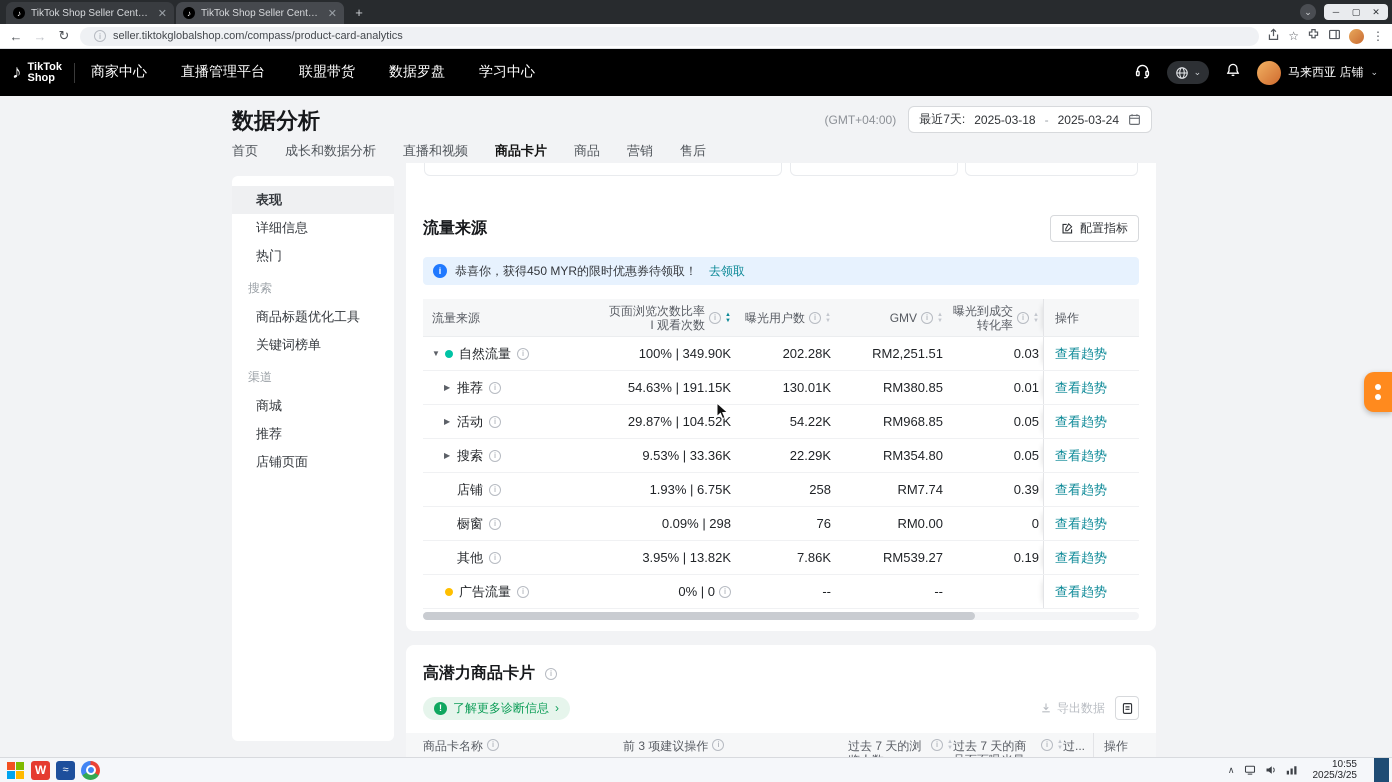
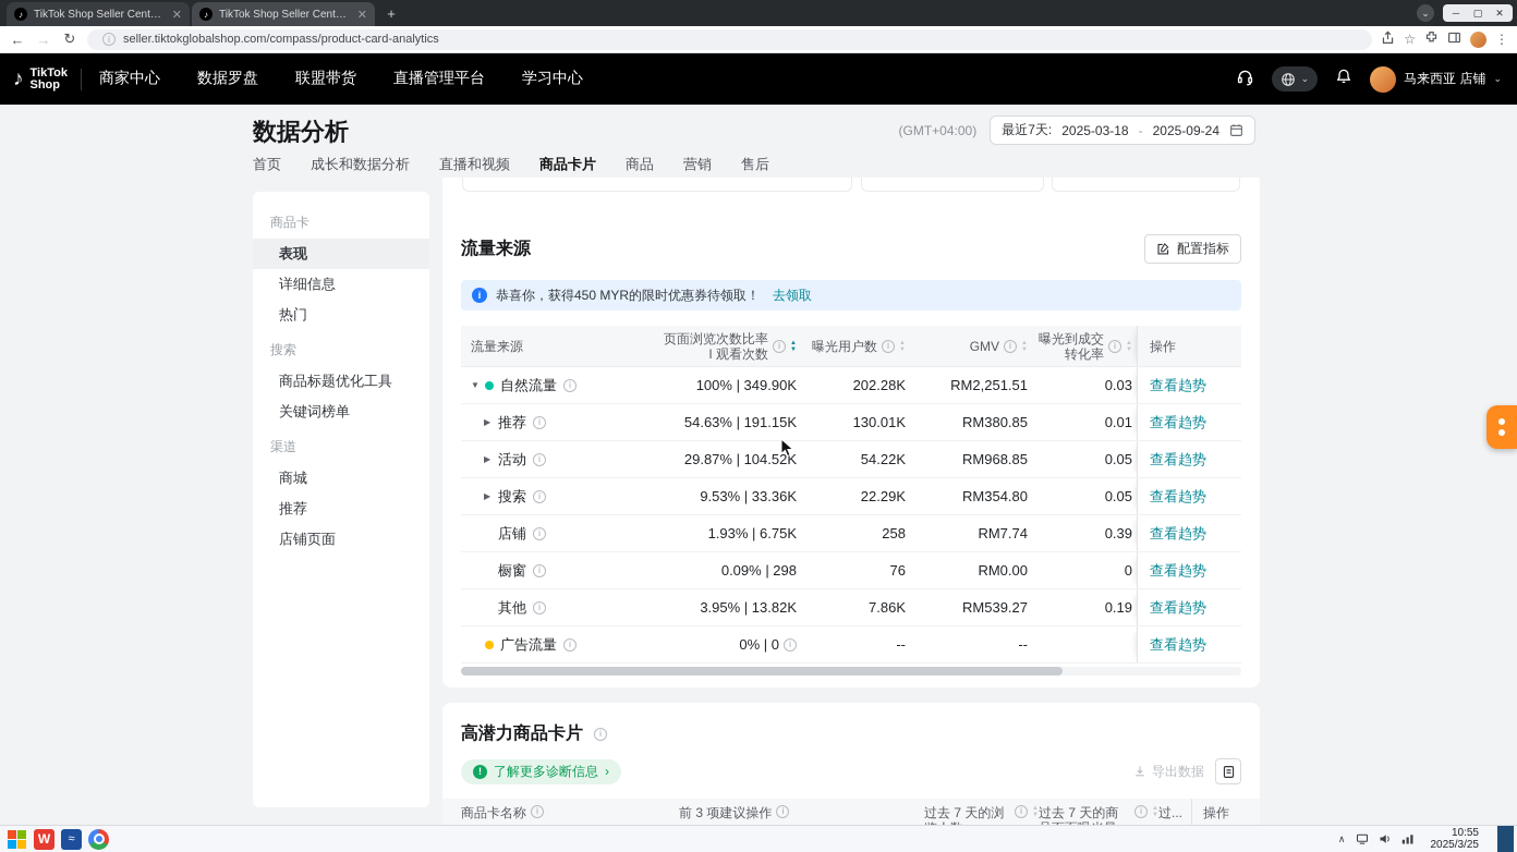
  ♪
  TikTok Shop Seller Center |
  ✕
  ♪
  TikTok Shop Seller Center |
  ✕
  +
  ⌄
  ─
  ▢
  ✕
  ←
  →
  ↻
  i
  seller.tiktokglobalshop.com/compass/product-card-analytics
  ☆
  ⋮
  ♪
  TikTok
  Shop
  商家中心
- 直播管理平台
+ 数据罗盘
  联盟带货
- 数据罗盘
+ 直播管理平台
  学习中心
  ⌄
  马来西亚 店铺
  ⌄
  数据分析
  (GMT+04:00)
  最近7天:
  2025-03-18
  -
- 2025-03-24
+ 2025-09-24
  首页
  成长和数据分析
  直播和视频
  商品卡片
  商品
  营销
  售后
+ 商品卡
  表现
  详细信息
  热门
  搜索
  商品标题优化工具
  关键词榜单
  渠道
  商城
  推荐
  店铺页面
  流量来源
  配置指标
  i
  恭喜你，获得450 MYR的限时优惠券待领取！
  去领取
  流量来源
  页面浏览次数比率 I 观看次数
  i
  曝光用户数
  i
  GMV
  i
  曝光到成交转化率
  i
  操作
  ▼
  自然流量
  i
  100% | 349.90K
  202.28K
  RM2,251.51
  0.03
  查看趋势
  ▶
  推荐
  i
  54.63% | 191.15K
  130.01K
  RM380.85
  0.01
  查看趋势
  ▶
  活动
  i
  29.87% | 104.52K
  54.22K
  RM968.85
  0.05
  查看趋势
  ▶
  搜索
  i
  9.53% | 33.36K
  22.29K
  RM354.80
  0.05
  查看趋势
  店铺
  i
  1.93% | 6.75K
  258
  RM7.74
  0.39
  查看趋势
  橱窗
  i
  0.09% | 298
  76
  RM0.00
  0
  查看趋势
  其他
  i
  3.95% | 13.82K
  7.86K
  RM539.27
  0.19
  查看趋势
  广告流量
  i
  0% | 0
  i
  --
  --
  查看趋势
  高潜力商品卡片
  i
  !
  了解更多诊断信息
  ›
  导出数据
  商品卡名称
  i
  前 3 项建议操作
  i
  i
  i
  过...
  操作
  W
  ≈
  ∧
  10:55
  2025/3/25
